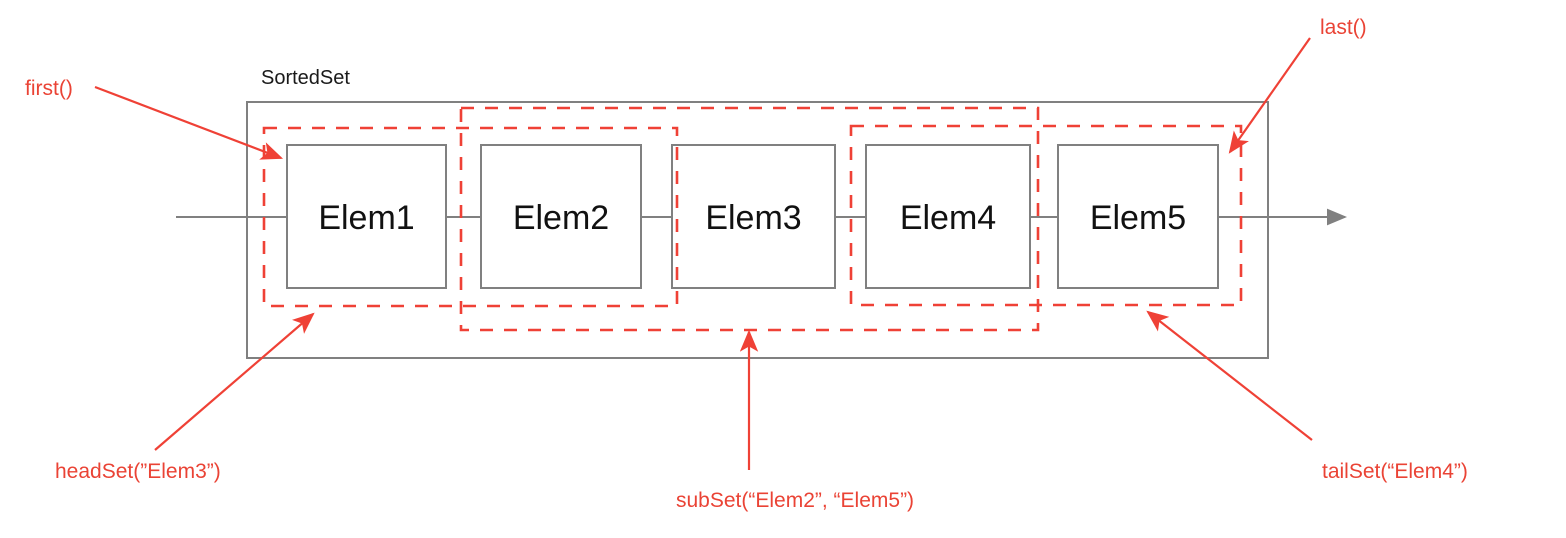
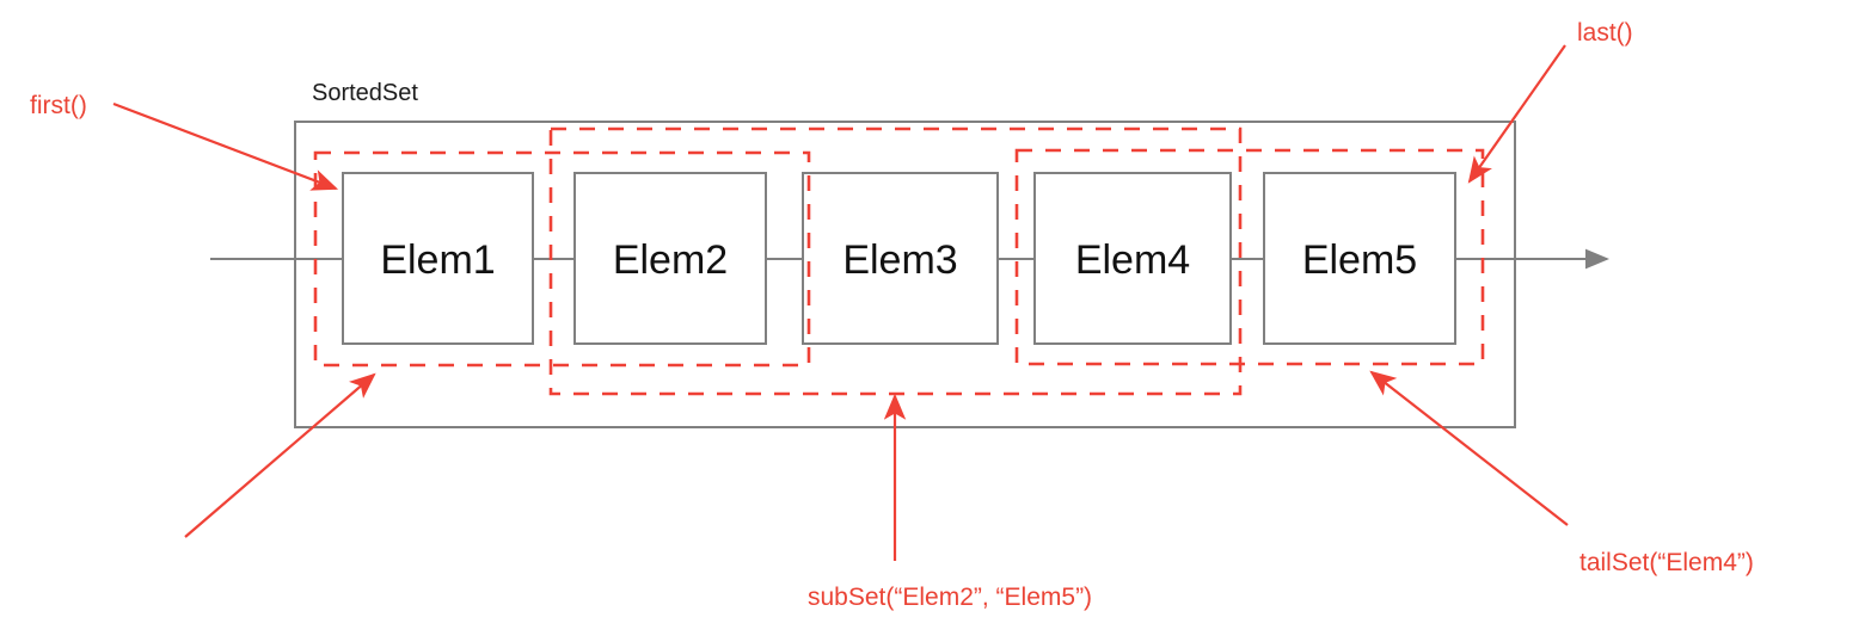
  SortedSet
  Elem1
  Elem2
  Elem3
  Elem4
  Elem5
  first()
  last()
- headSet(”Elem3”)
  subSet(“Elem2”, “Elem5”)
  tailSet(“Elem4”)
